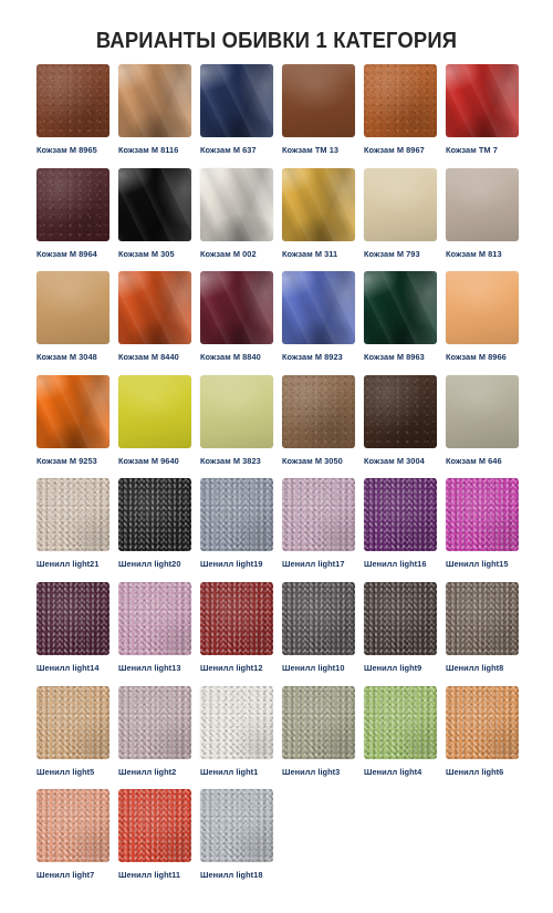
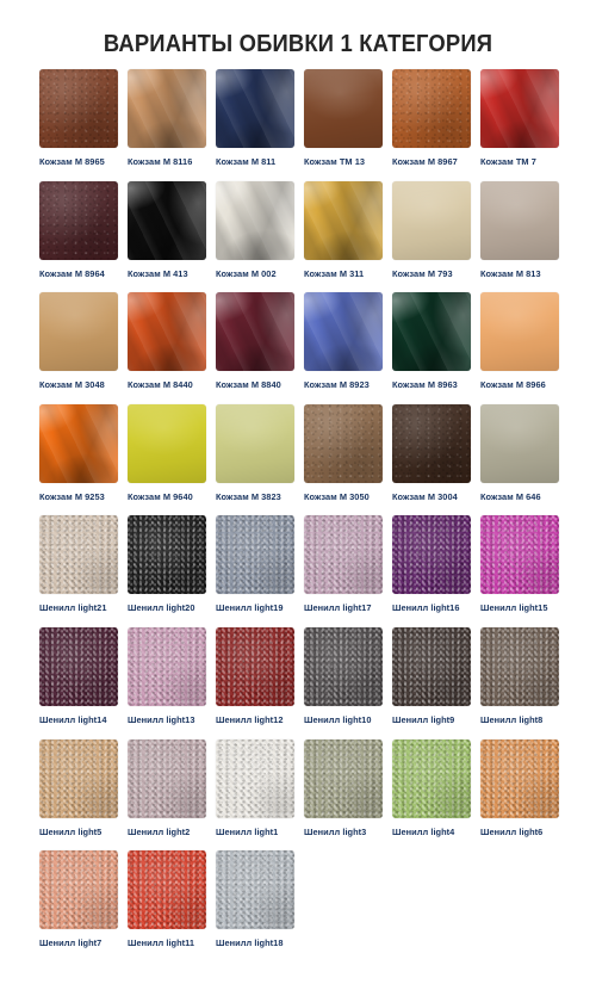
  ВАРИАНТЫ ОБИВКИ 1 КАТЕГОРИЯ
  Кожзам М 8965
  Кожзам М 8116
- Кожзам М 637
+ Кожзам М 811
  Кожзам ТМ 13
  Кожзам М 8967
  Кожзам ТМ 7
  Кожзам М 8964
- Кожзам М 305
+ Кожзам М 413
  Кожзам М 002
  Кожзам М 311
  Кожзам М 793
  Кожзам М 813
  Кожзам М 3048
  Кожзам М 8440
  Кожзам М 8840
  Кожзам М 8923
  Кожзам М 8963
  Кожзам М 8966
  Кожзам М 9253
  Кожзам М 9640
  Кожзам М 3823
  Кожзам М 3050
  Кожзам М 3004
  Кожзам М 646
  Шенилл light21
  Шенилл light20
  Шенилл light19
  Шенилл light17
  Шенилл light16
  Шенилл light15
  Шенилл light14
  Шенилл light13
  Шенилл light12
  Шенилл light10
  Шенилл light9
  Шенилл light8
  Шенилл light5
  Шенилл light2
  Шенилл light1
  Шенилл light3
  Шенилл light4
  Шенилл light6
  Шенилл light7
  Шенилл light11
  Шенилл light18
